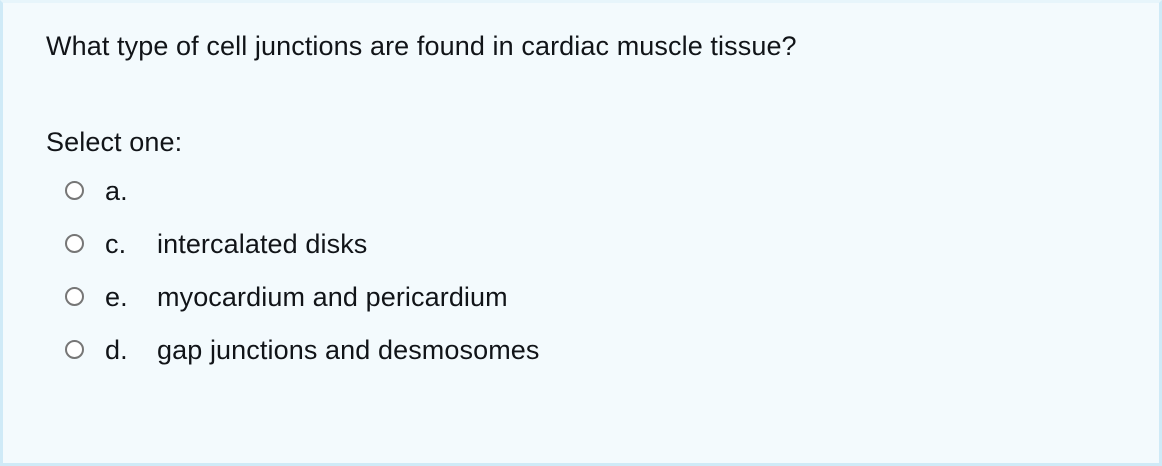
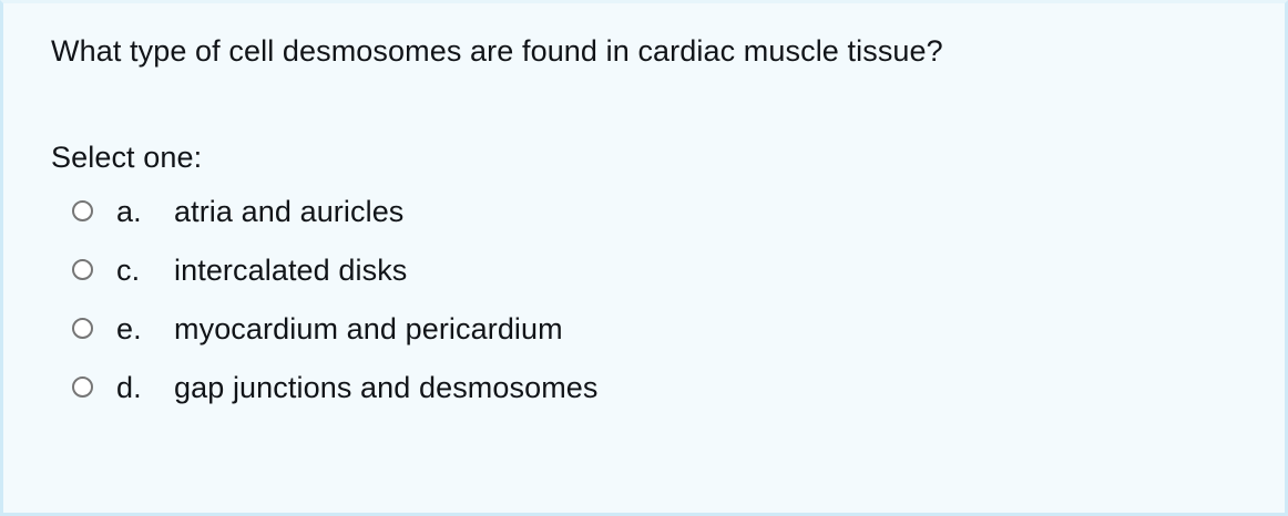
- What type of cell junctions are found in cardiac muscle tissue?
+ What type of cell desmosomes are found in cardiac muscle tissue?
  Select one:
  a.
+ atria and auricles
  c.
  intercalated disks
  e.
  myocardium and pericardium
  d.
  gap junctions and desmosomes
